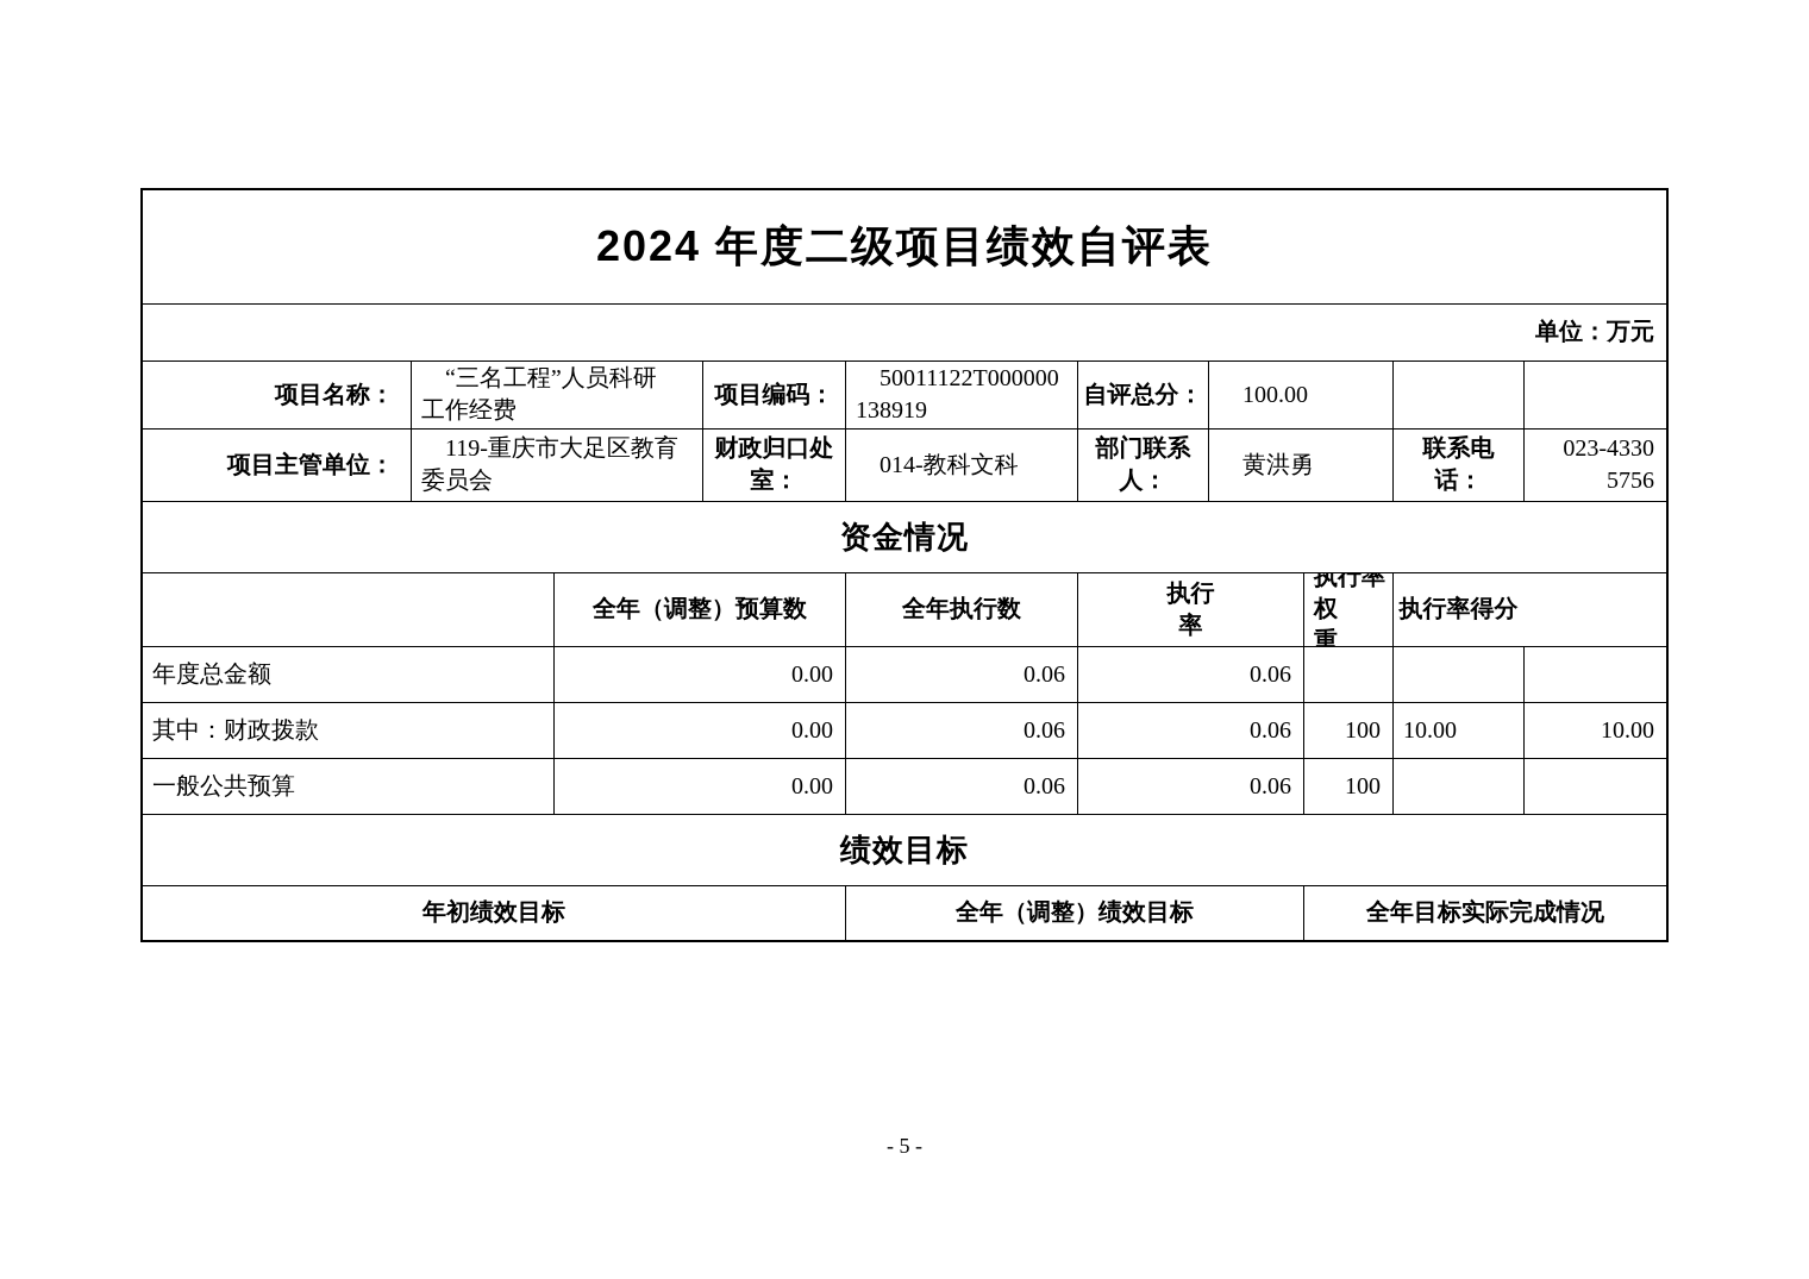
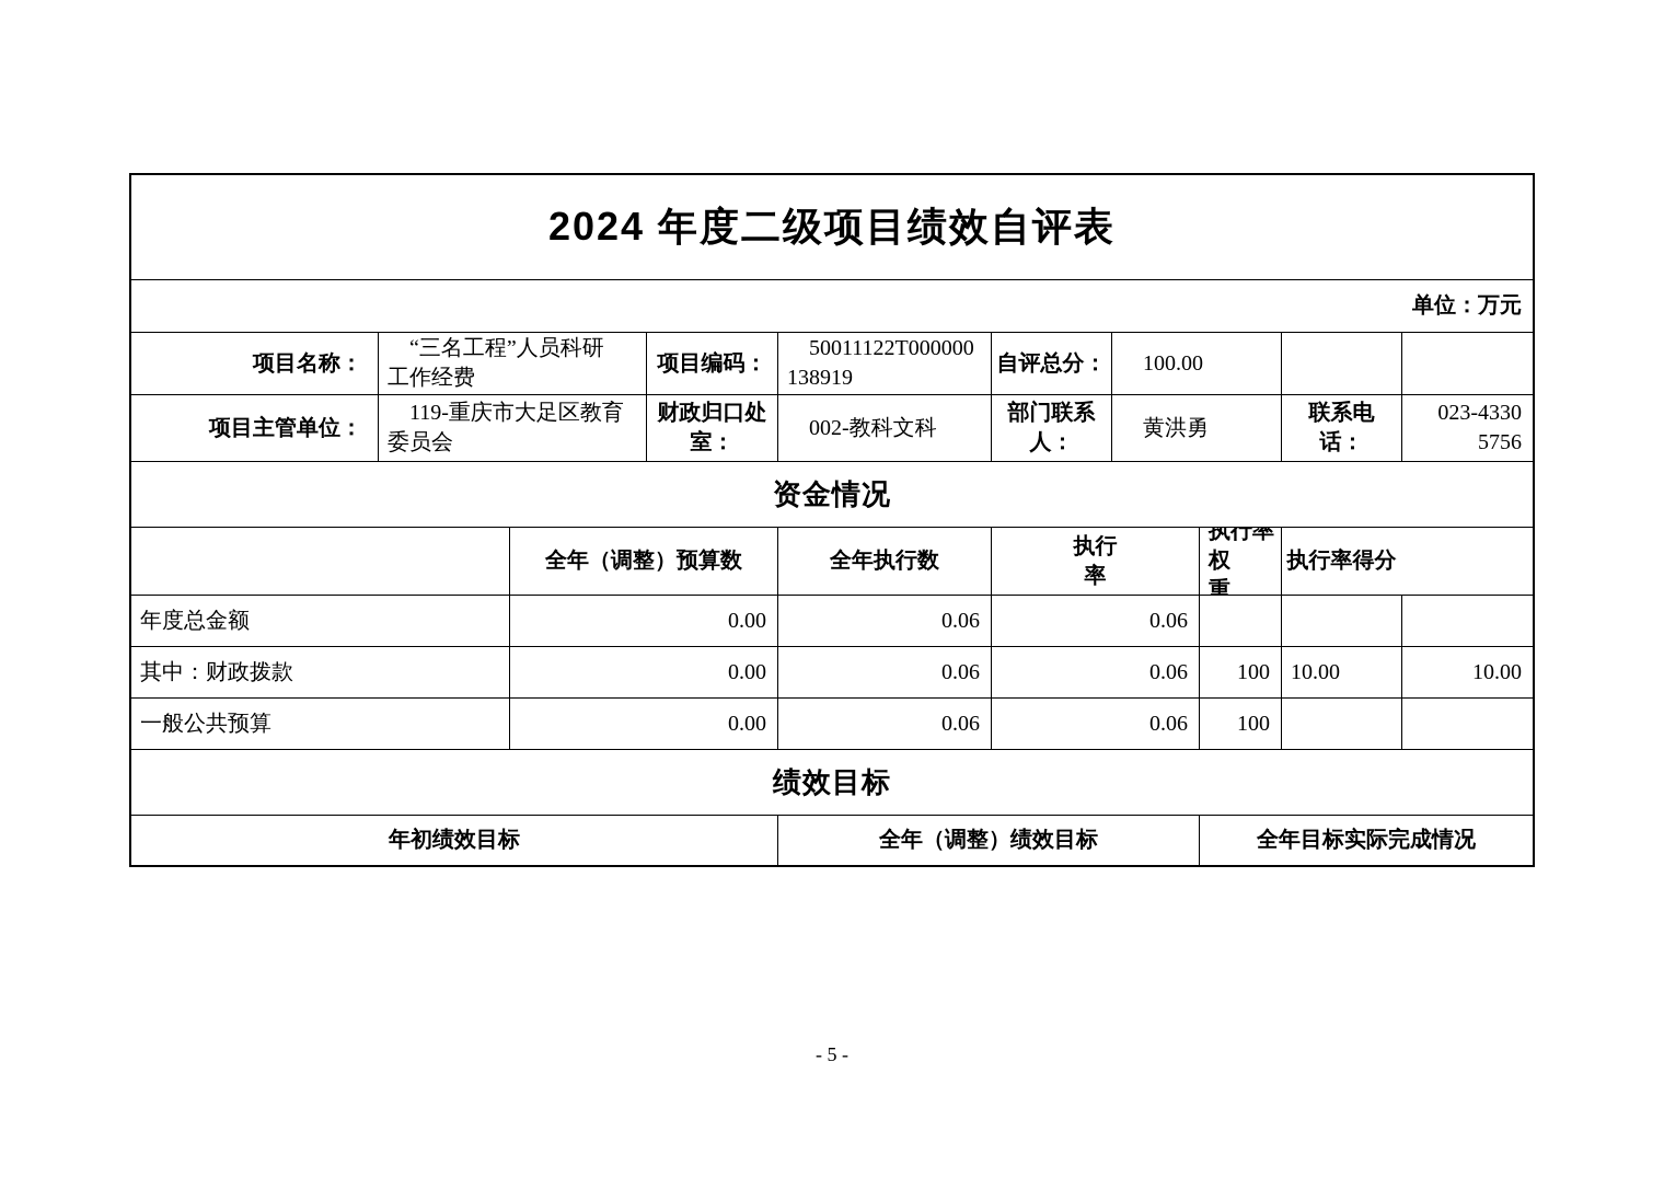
  2024 年度二级项目绩效自评表
  单位：万元
  项目名称：
  “三名工程”人员科研
  工作经费
  项目编码：
  50011122T000000
  138919
  自评总分：
  100.00
  项目主管单位：
  119-重庆市大足区教育
  委员会
  财政归口处
  室：
- 014-教科文科
+ 002-教科文科
  部门联系
  人：
  黄洪勇
  联系电
  话：
  023-4330
  5756
  资金情况
  全年（调整）预算数
  全年执行数
  执行
  率
  执行率权
  重
  执行率得分
  年度总金额
  0.00
  0.06
  0.06
  其中：财政拨款
  0.00
  0.06
  0.06
  100
  10.00
  10.00
  一般公共预算
  0.00
  0.06
  0.06
  100
  绩效目标
  年初绩效目标
  全年（调整）绩效目标
  全年目标实际完成情况
  - 5 -
